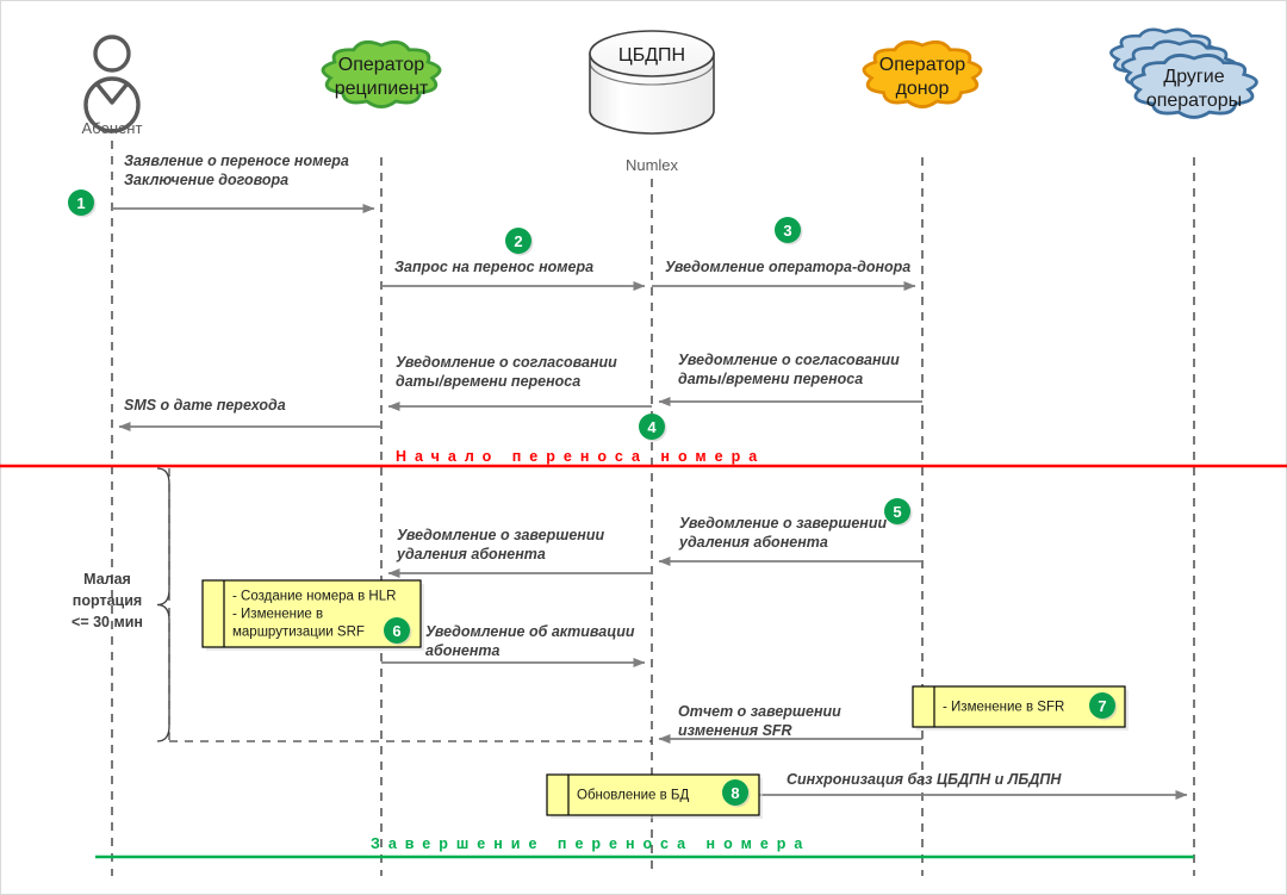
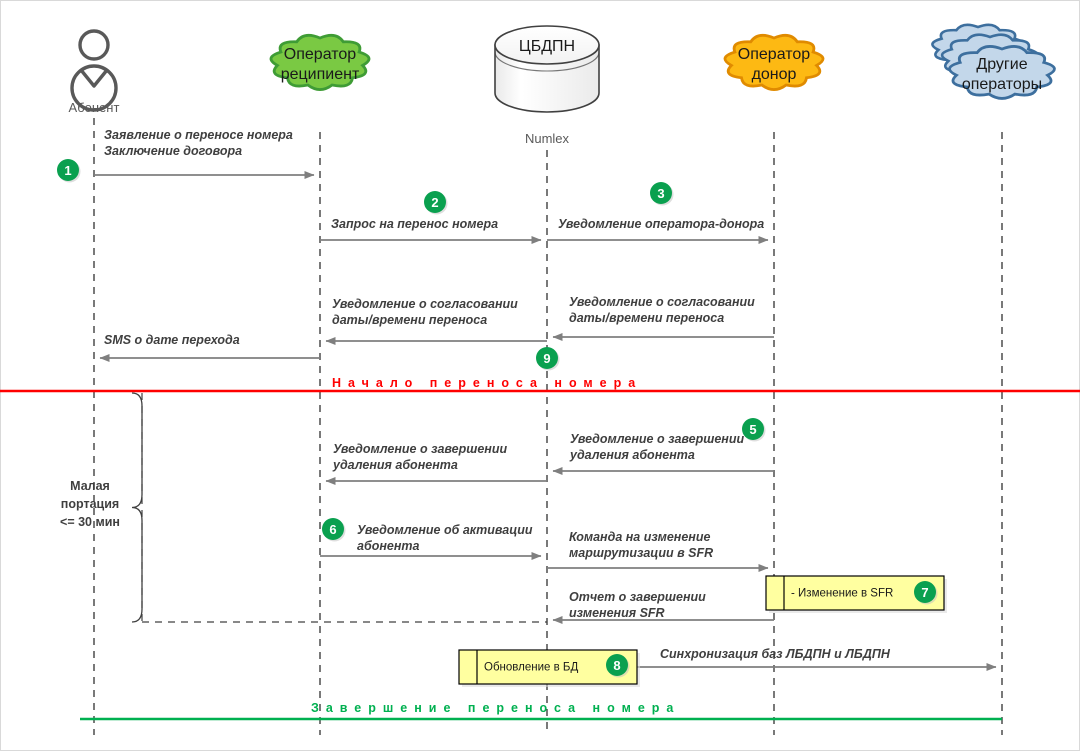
  Заявление о переносе номера
  Заключение договора
  Запрос на перенос номера
  Уведомление оператора-донора
  Уведомление о согласовании
  даты/времени переноса
  Уведомление о согласовании
  даты/времени переноса
  SMS о дате перехода
  Уведомление о завершении
  удаления абонента
  Уведомление о завершении
  удаления абонента
  Уведомление об активации
  абонента
+ Команда на изменение
+ маршрутизации в SFR
  Отчет о завершении
  изменения SFR
- Синхронизация баз ЦБДПН и ЛБДПН
+ Синхронизация баз ЛБДПН и ЛБДПН
- - Создание номера в HLR
- - Изменение в
- маршрутизации SRF
  - Изменение в SFR
  Обновление в БД
  Абонент
  Оператор
  реципиент
  ЦБДПН
  Numlex
  Оператор
  донор
  Другие
  операторы
  Начало переноса номера
  Завершение переноса номера
  Малая
  портация
  <= 30 мин
  1
  2
  3
- 4
+ 9
  5
  6
  7
  8
